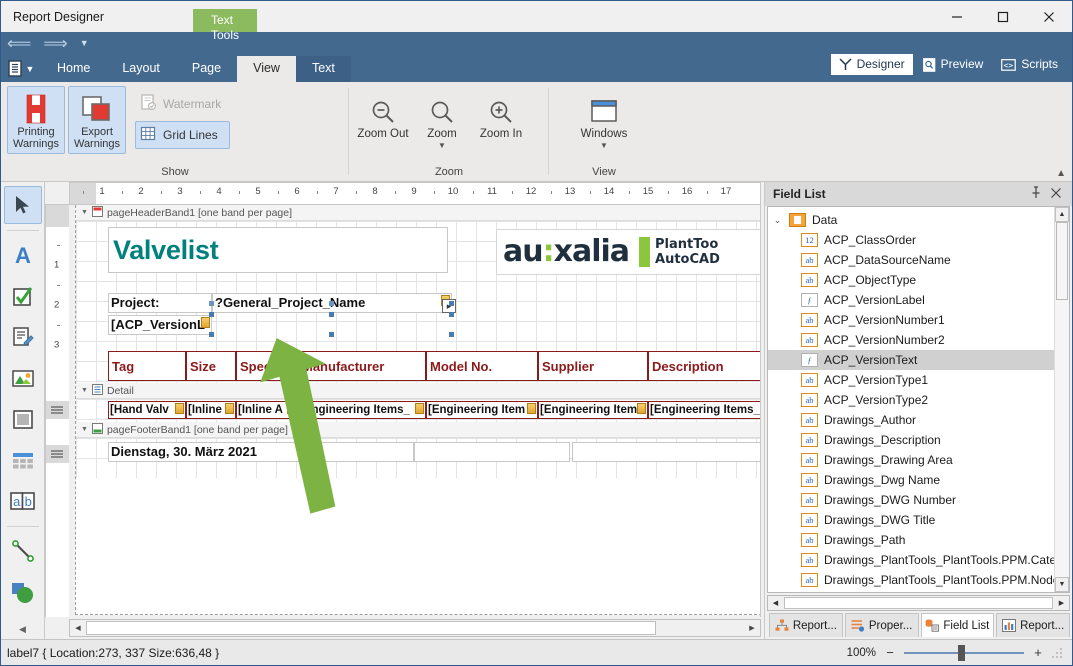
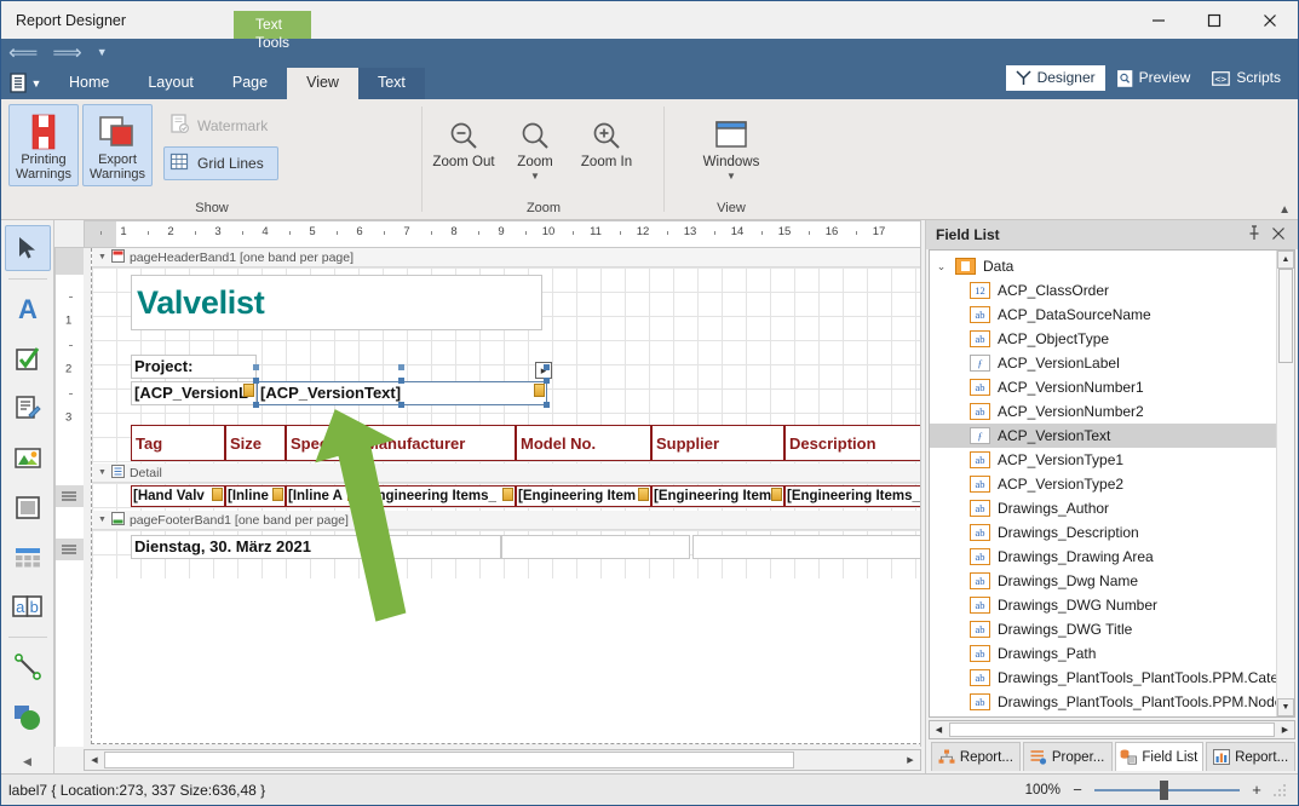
  Report Designer
  ⟸
  ⟹
  ▼
  Text Tools
  ▼
  Home
  Layout
  Page
  View
  Text
  Designer
  Preview
  <>
  Scripts
  Printing
  Warnings
  Export
  Warnings
  Watermark
  Grid Lines
  Show
  Zoom Out
  Zoom
  ▼
  Zoom In
  Zoom
  Windows
  ▼
  View
  ▲
  A
  a
  b
  ◀
  1
  2
  3
  4
  5
  6
  7
  8
  9
  10
  11
  12
  13
  14
  15
  16
  17
  1
  2
  3
  pageHeaderBand1 [one band per page]
  Valvelist
- au
- :
- xalia
- PlantToo
- AutoCAD
  Project:
- ?General_Project_Name
  ▸
  [ACP_Version
+ [ACP_VersionText]
  Tag
  Size
  Spe
  anufacturer
  Model No.
  Supplier
  Description
  Detail
  [Hand Valv
  [Inline
  [Inline A
  gineering Items_
  [Engineering Item
  [Engineering Item
  [Engineering Items_
  pageFooterBand1 [one band per page]
  Dienstag, 30. März 2021
  Field List
  ⌄
  Data
  12
  ACP_ClassOrder
  ab
  ACP_DataSourceName
  ab
  ACP_ObjectType
  ƒ
  ACP_VersionLabel
  ab
  ACP_VersionNumber1
  ab
  ACP_VersionNumber2
  ƒ
  ACP_VersionText
  ab
  ACP_VersionType1
  ab
  ACP_VersionType2
  ab
  Drawings_Author
  ab
  Drawings_Description
  ab
  Drawings_Drawing Area
  ab
  Drawings_Dwg Name
  ab
  Drawings_DWG Number
  ab
  Drawings_DWG Title
  ab
  Drawings_Path
  ab
  Drawings_PlantTools_PlantTools.PPM.Cate
  ab
  Drawings_PlantTools_PlantTools.PPM.Nod
  Report...
  Proper...
  Field List
  Report...
  label7 { Location:273, 337 Size:636,48 }
  100%
  −
  +
